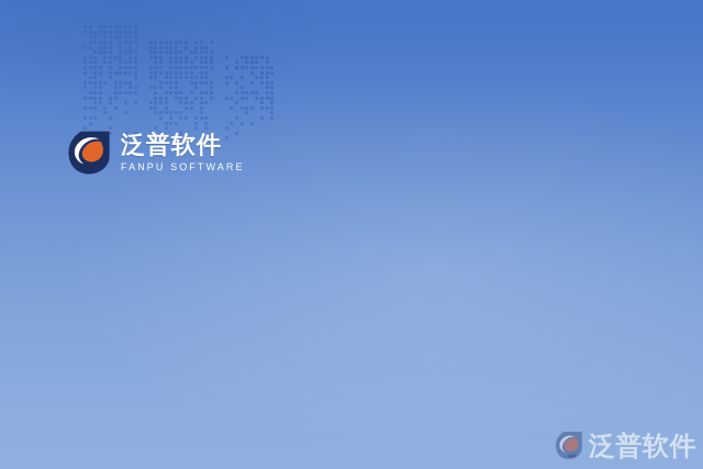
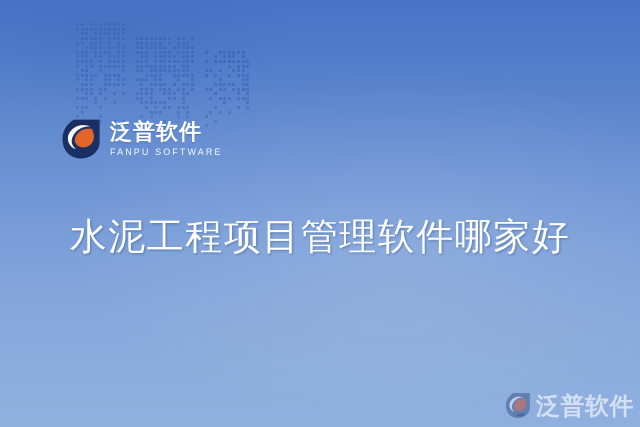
  泛普软件
  FANPU SOFTWARE
+ 水泥工程项目管理软件哪家好
  泛普软件
